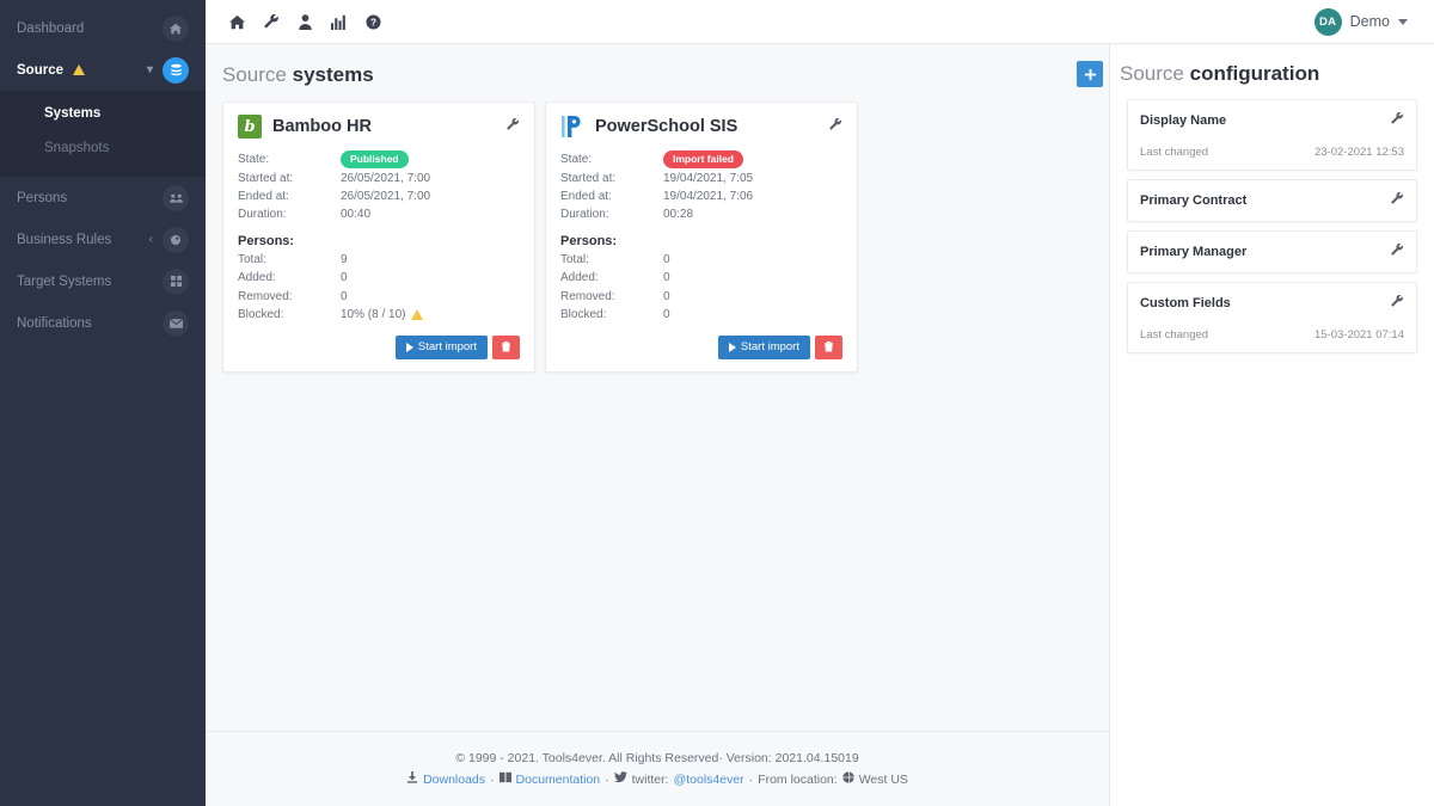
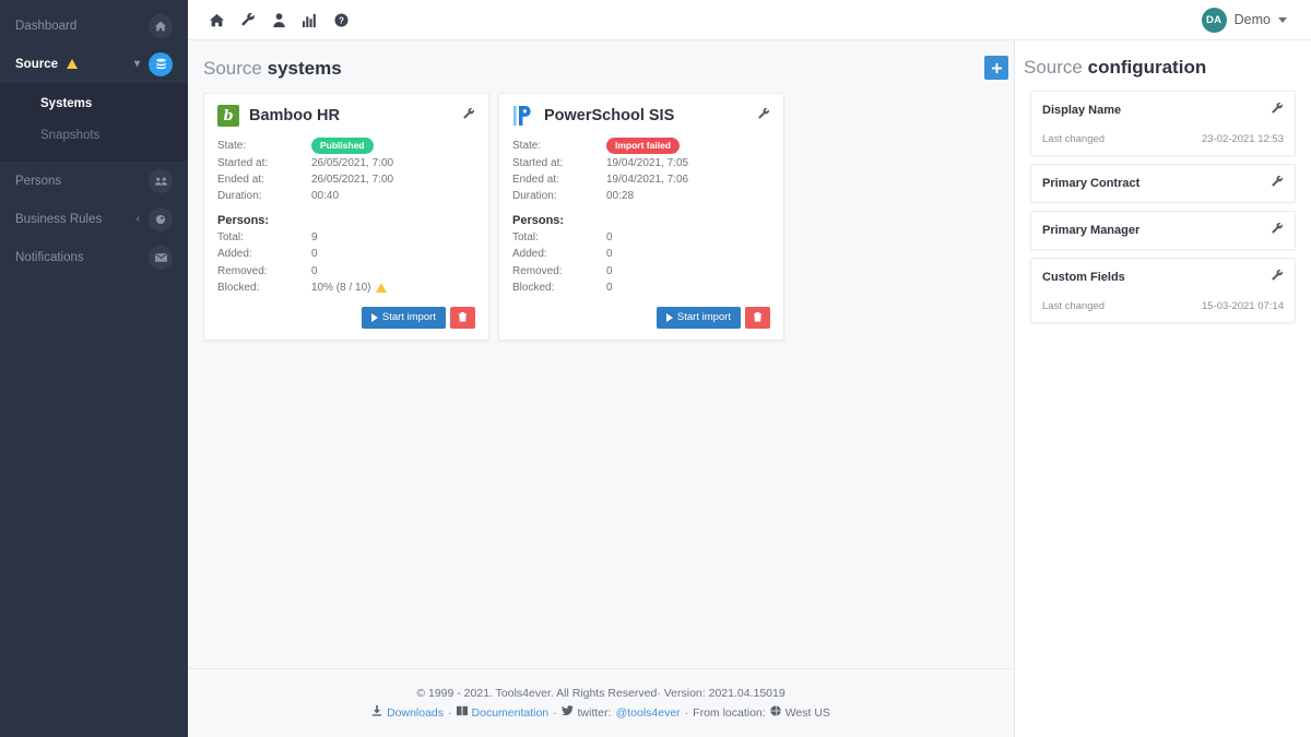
  Dashboard
  Source
  ▾
  Systems
  Snapshots
  Persons
  Business Rules
  ‹
- Target Systems
  Notifications
  ?
  DA
  Demo
  Source systems
  b
  Bamboo HR
  State:
  Published
  Started at:
  26/05/2021, 7:00
  Ended at:
  26/05/2021, 7:00
  Duration:
  00:40
  Persons:
  Total:
  9
  Added:
  0
  Removed:
  0
  Blocked:
  10% (8 / 10)
  Start import
  PowerSchool SIS
  State:
  Import failed
  Started at:
  19/04/2021, 7:05
  Ended at:
  19/04/2021, 7:06
  Duration:
  00:28
  Persons:
  Total:
  0
  Added:
  0
  Removed:
  0
  Blocked:
  0
  Start import
  © 1999 - 2021. Tools4ever. All Rights Reserved· Version: 2021.04.15019
  Downloads
  ·
  Documentation
  ·
  twitter:
  @tools4ever
  ·
  From location:
  West US
  Source configuration
  Display Name
  Last changed
  23-02-2021 12:53
  Primary Contract
  Primary Manager
  Custom Fields
  Last changed
  15-03-2021 07:14
